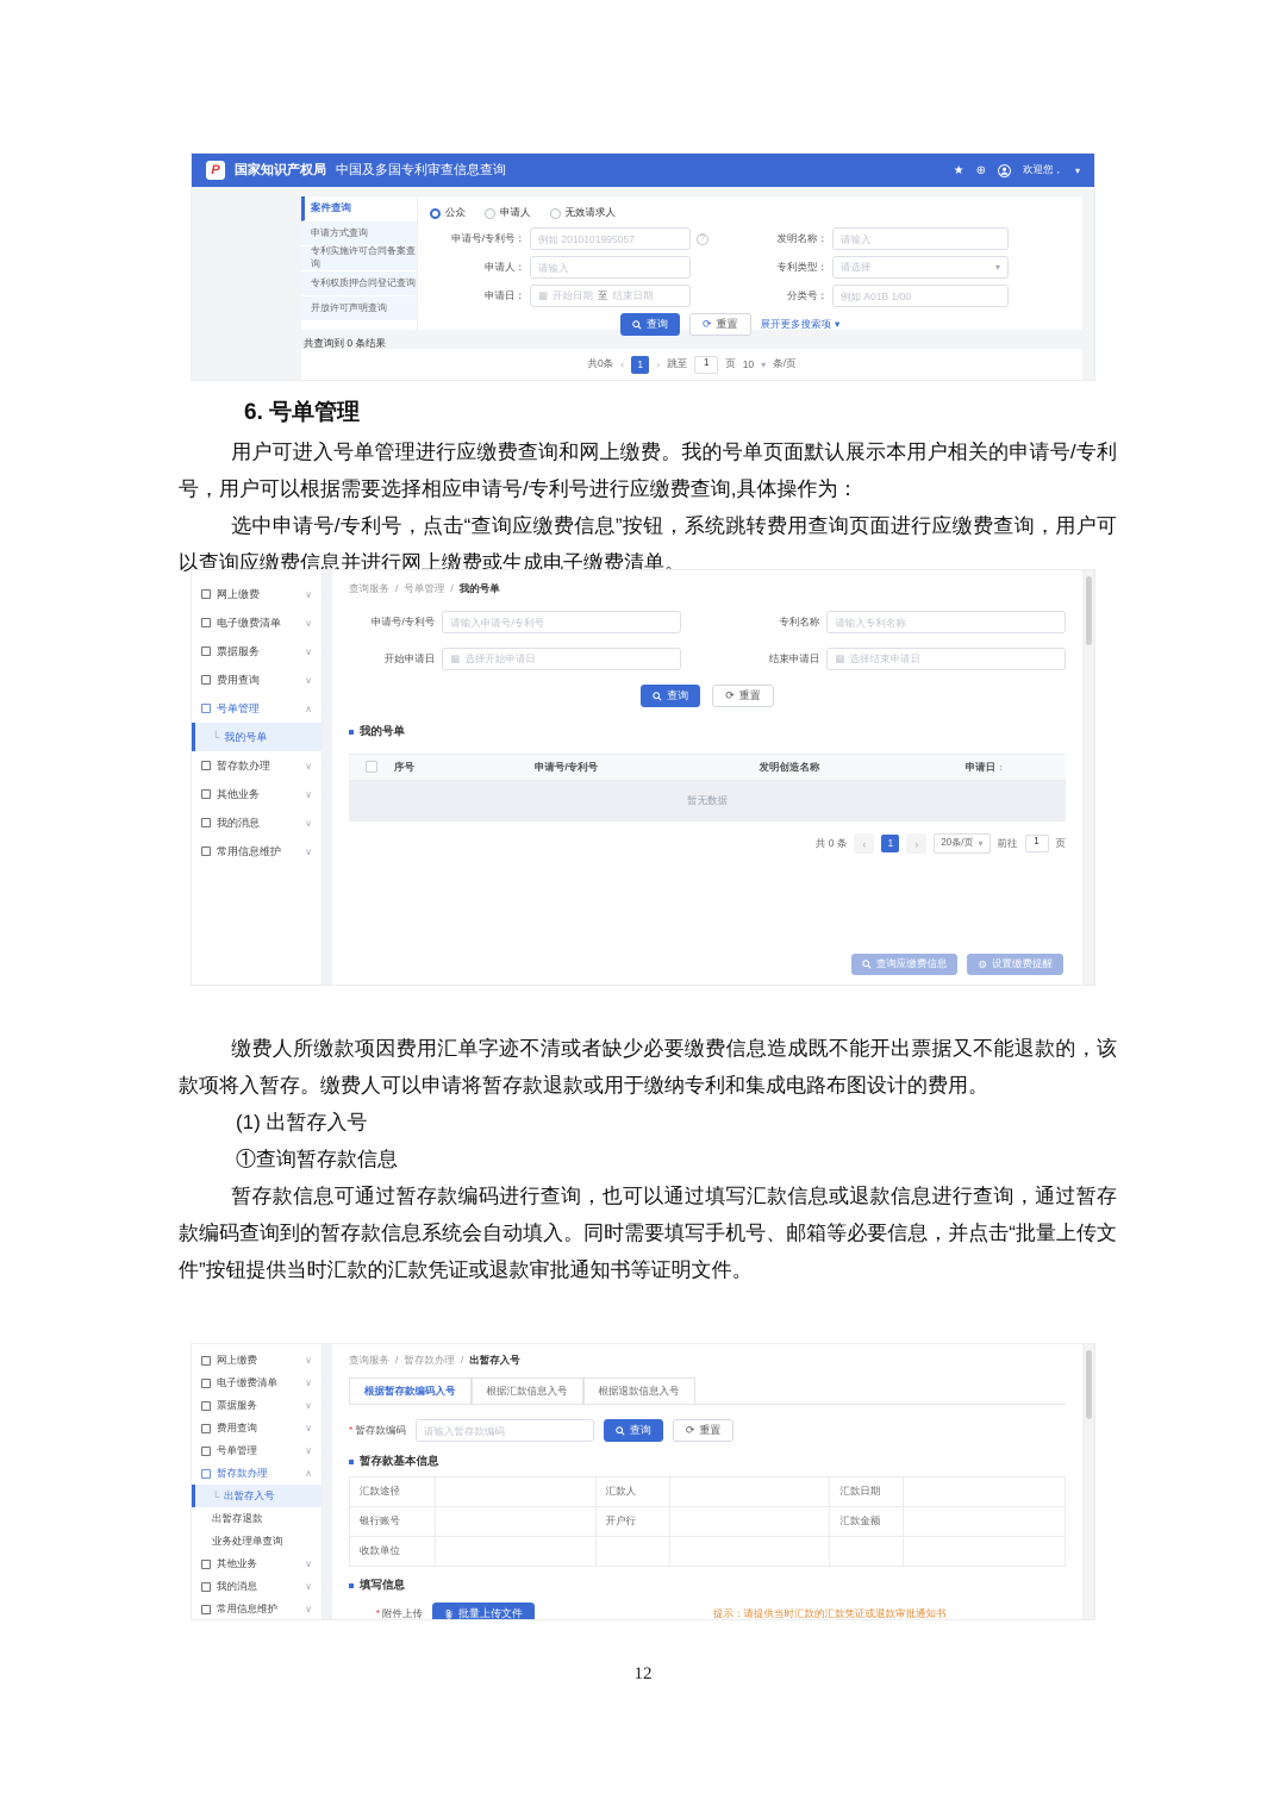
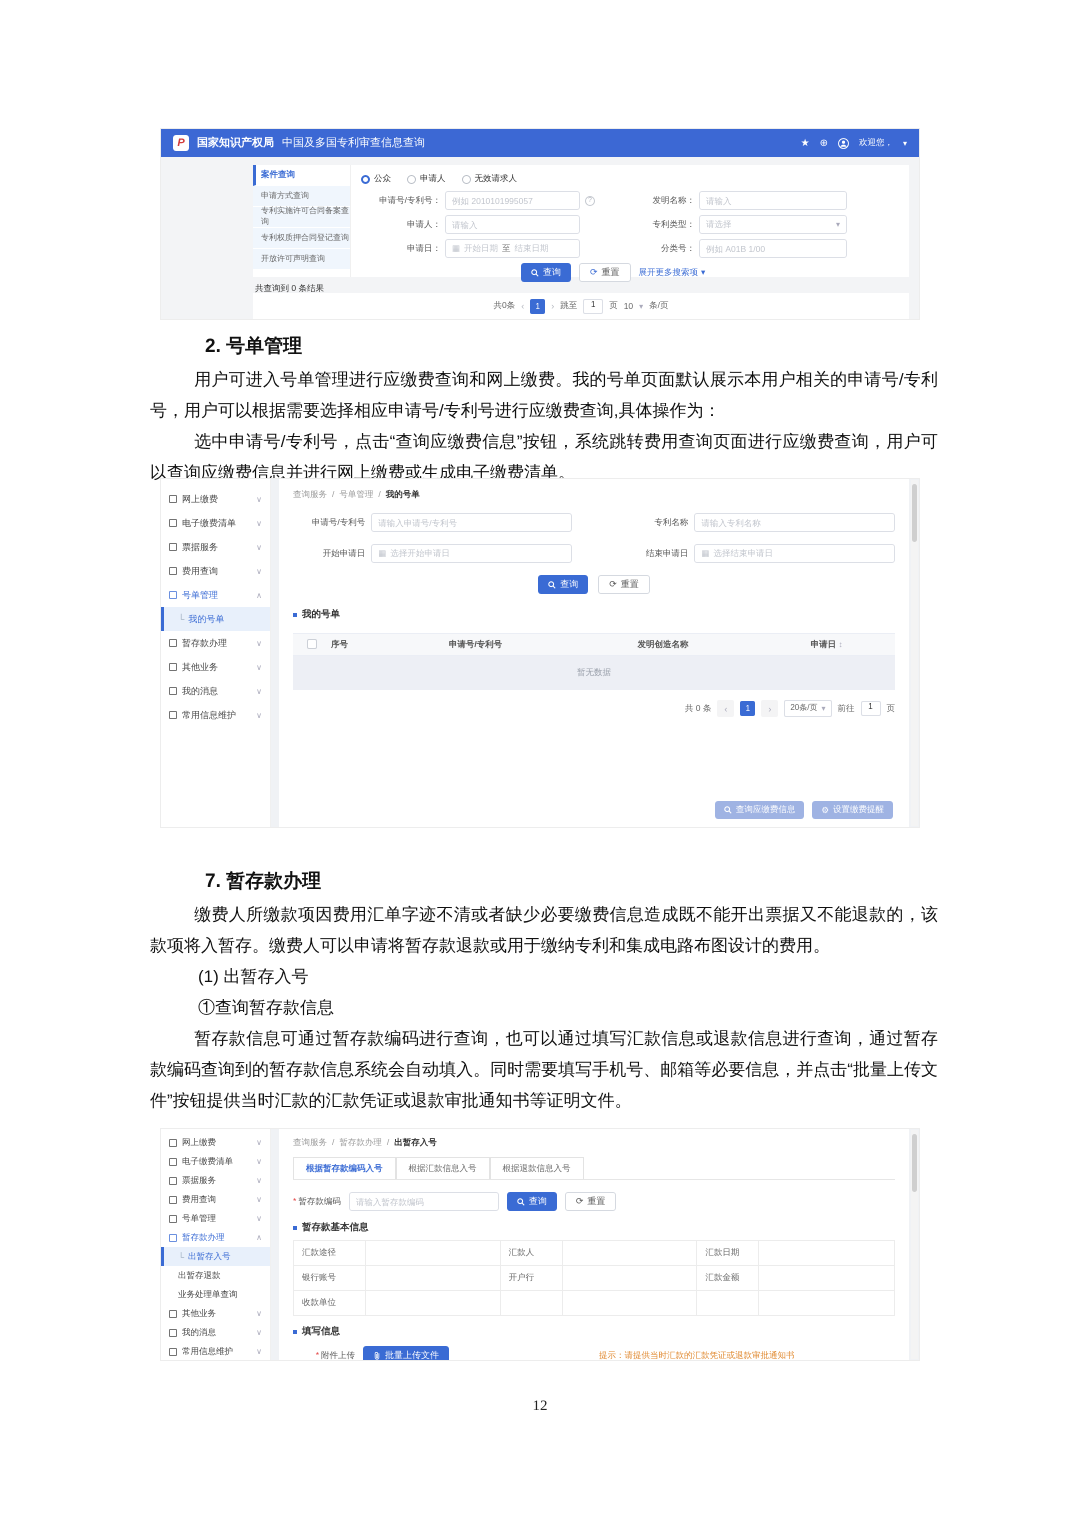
  P
  国家知识产权局
  中国及多国专利审查信息查询
  ★
  ⊕
  欢迎您，
  ▾
  案件查询
  申请方式查询
  专利实施许可合同备案查询
  专利权质押合同登记查询
  开放许可声明查询
  公众
  申请人
  无效请求人
  申请号/专利号：
  例如 2010101995057
  发明名称：
  请输入
  申请人：
  请输入
  专利类型：
  请选择
  ▾
  申请日：
  ▦
  开始日期
  至
  结束日期
  分类号：
  例如 A01B 1/00
  查询
  ⟳
  重置
  展开更多搜索项
  ▾
  共查询到 0 条结果
  共0条
  ‹
  1
  ›
  跳至
  1
  页
  10
  ▾
  条/页
- 6. 号单管理
+ 2. 号单管理
  用户可进入号单管理进行应缴费查询和网上缴费。我的号单页面默认展示本用户相关的申请号/专利号，用户可以根据需要选择相应申请号/专利号进行应缴费查询,具体操作为：
  选中申请号/专利号，点击“查询应缴费信息”按钮，系统跳转费用查询页面进行应缴费查询，用户可以查询应缴费信息并进行网上缴费或生成电子缴费清单。
  网上缴费
  ∨
  电子缴费清单
  ∨
  票据服务
  ∨
  费用查询
  ∨
  号单管理
  ∧
  └
  我的号单
  暂存款办理
  ∨
  其他业务
  ∨
  我的消息
  ∨
  常用信息维护
  ∨
  查询服务
  /
  号单管理
  /
  我的号单
  申请号/专利号
  请输入申请号/专利号
  专利名称
  请输入专利名称
  开始申请日
  ▦
  选择开始申请日
  结束申请日
  ▦
  选择结束申请日
  查询
  ⟳
  重置
  我的号单
  序号
  申请号/专利号
  发明创造名称
  申请日 ↕
  暂无数据
  共 0 条
  ‹
  1
  ›
  20条/页
  ▾
  前往
  1
  页
  查询应缴费信息
  ⚙
  设置缴费提醒
+ 7. 暂存款办理
  缴费人所缴款项因费用汇单字迹不清或者缺少必要缴费信息造成既不能开出票据又不能退款的，该款项将入暂存。缴费人可以申请将暂存款退款或用于缴纳专利和集成电路布图设计的费用。
  (1) 出暂存入号
  ①查询暂存款信息
  暂存款信息可通过暂存款编码进行查询，也可以通过填写汇款信息或退款信息进行查询，通过暂存款编码查询到的暂存款信息系统会自动填入。同时需要填写手机号、邮箱等必要信息，并点击“批量上传文件”按钮提供当时汇款的汇款凭证或退款审批通知书等证明文件。
  网上缴费
  ∨
  电子缴费清单
  ∨
  票据服务
  ∨
  费用查询
  ∨
  号单管理
  ∨
  暂存款办理
  ∧
  └
  出暂存入号
  出暂存退款
  业务处理单查询
  其他业务
  ∨
  我的消息
  ∨
  常用信息维护
  ∨
  查询服务
  /
  暂存款办理
  /
  出暂存入号
  根据暂存款编码入号
  根据汇款信息入号
  根据退款信息入号
  * 暂存款编码
  请输入暂存款编码
  查询
  ⟳
  重置
  暂存款基本信息
  汇款途径
  汇款人
  汇款日期
  银行账号
  开户行
  汇款金额
  收款单位
  填写信息
  * 附件上传
  批量上传文件
  提示：请提供当时汇款的汇款凭证或退款审批通知书
  12
